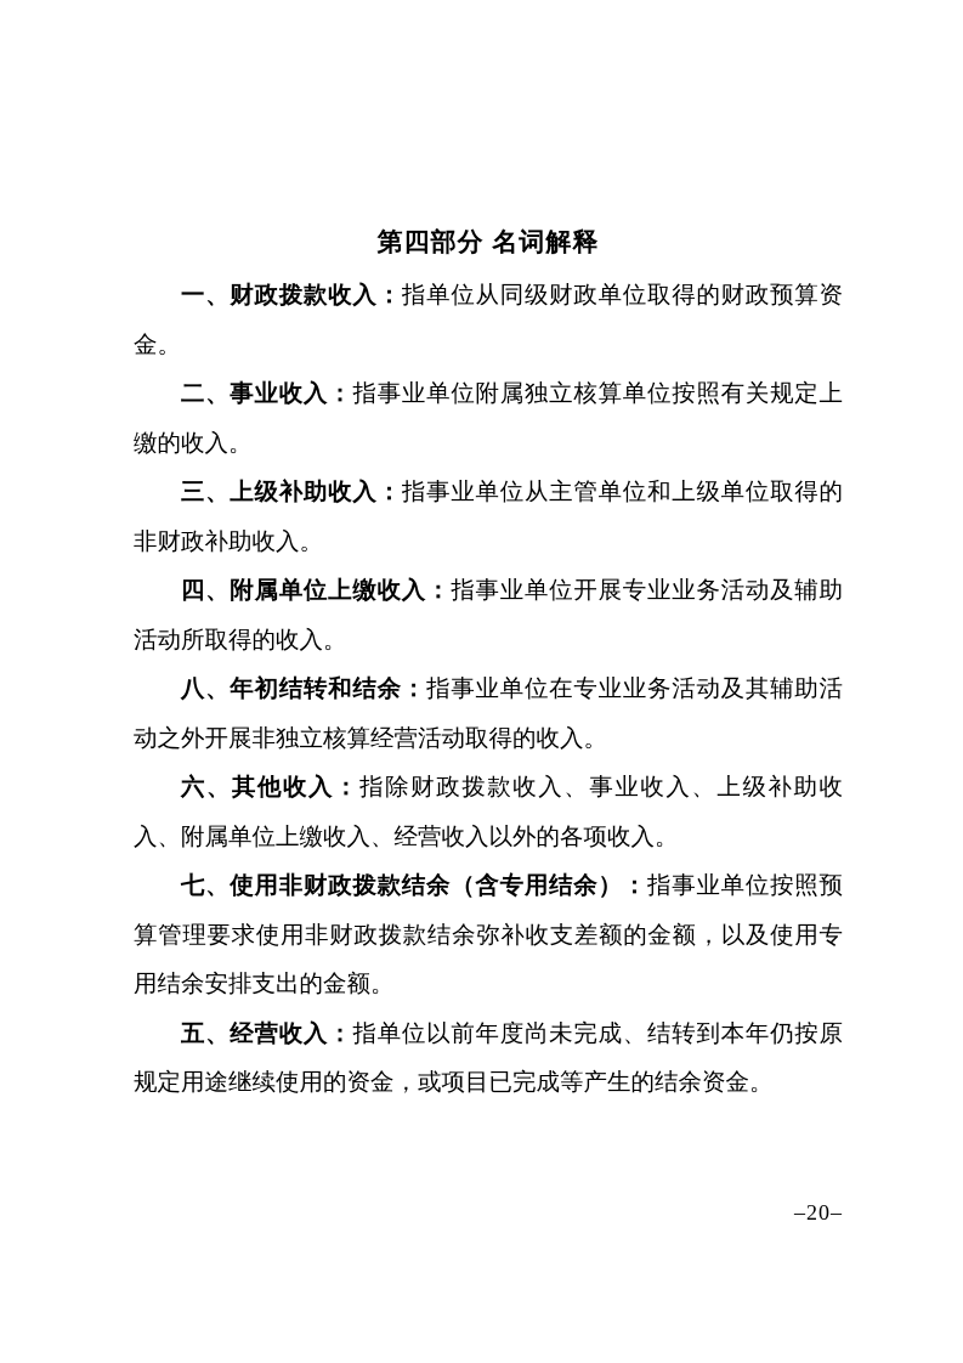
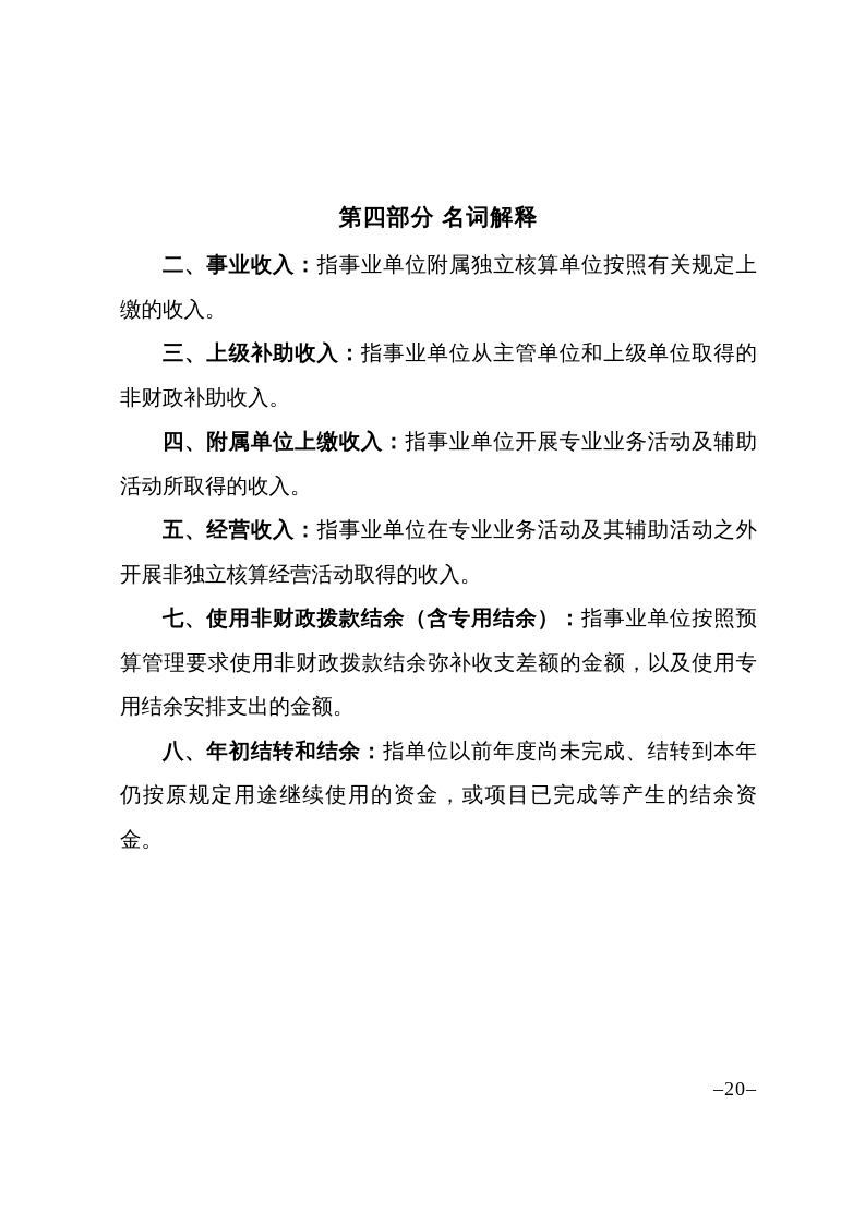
  第四部分 名词解释
- 一、财政拨款收入：指单位从同级财政单位取得的财政预算资金。
  二、事业收入：指事业单位附属独立核算单位按照有关规定上缴的收入。
  三、上级补助收入：指事业单位从主管单位和上级单位取得的非财政补助收入。
  四、附属单位上缴收入：指事业单位开展专业业务活动及辅助活动所取得的收入。
- 八、年初结转和结余：指事业单位在专业业务活动及其辅助活动之外开展非独立核算经营活动取得的收入。
+ 五、经营收入：指事业单位在专业业务活动及其辅助活动之外开展非独立核算经营活动取得的收入。
- 六、其他收入：指除财政拨款收入、事业收入、上级补助收入、附属单位上缴收入、经营收入以外的各项收入。
  七、使用非财政拨款结余（含专用结余）：指事业单位按照预算管理要求使用非财政拨款结余弥补收支差额的金额，以及使用专用结余安排支出的金额。
- 五、经营收入：指单位以前年度尚未完成、结转到本年仍按原规定用途继续使用的资金，或项目已完成等产生的结余资金。
+ 八、年初结转和结余：指单位以前年度尚未完成、结转到本年仍按原规定用途继续使用的资金，或项目已完成等产生的结余资金。
  –20–
